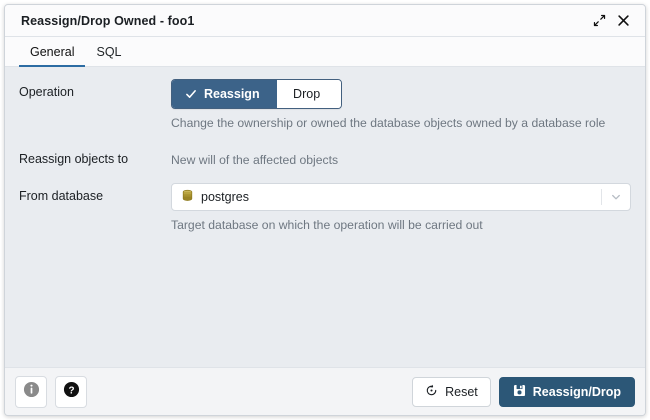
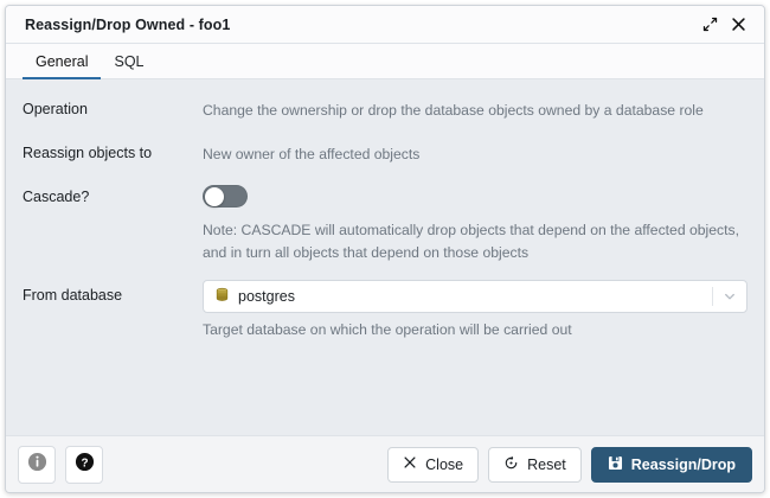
  Reassign/Drop Owned - foo1
  General
  SQL
  Operation
- Reassign
- Drop
- Change the ownership or owned the database objects owned by a database role
+ Change the ownership or drop the database objects owned by a database role
  Reassign objects to
- New will of the affected objects
+ New owner of the affected objects
+ Cascade?
+ Note: CASCADE will automatically drop objects that depend on the affected objects, and in turn all objects that depend on those objects
  From database
  postgres
  Target database on which the operation will be carried out
  ?
+ Close
  Reset
  Reassign/Drop
